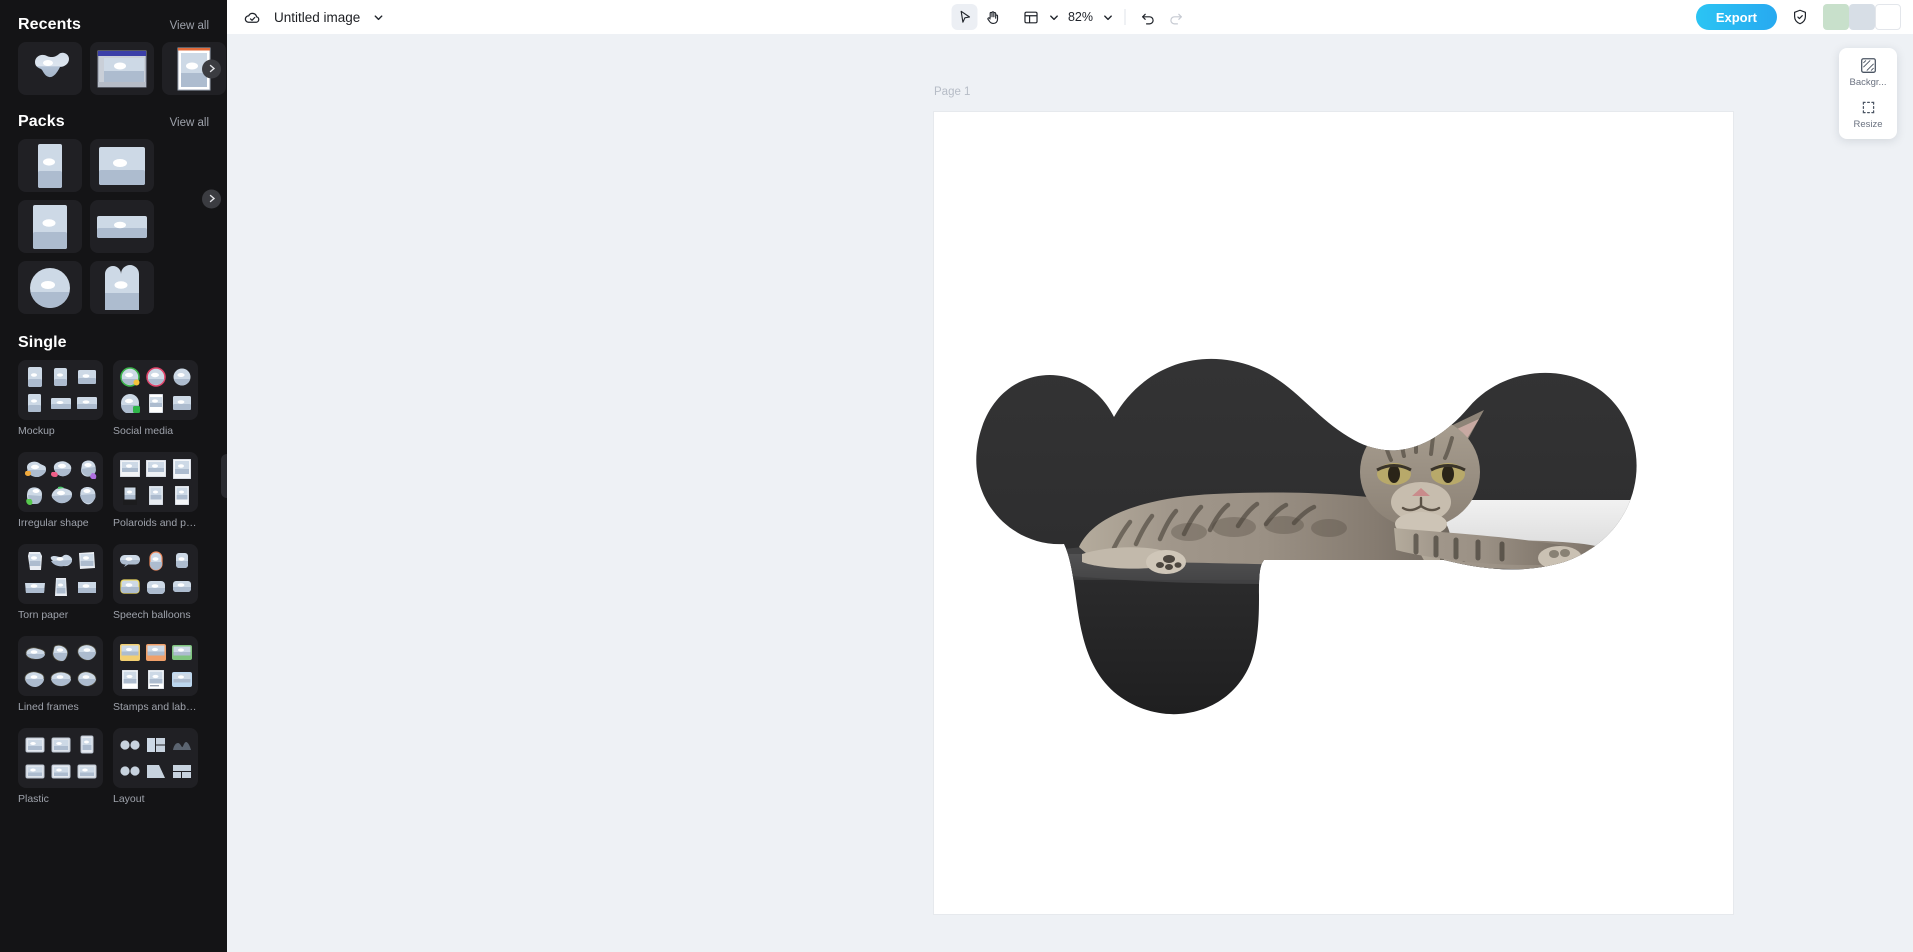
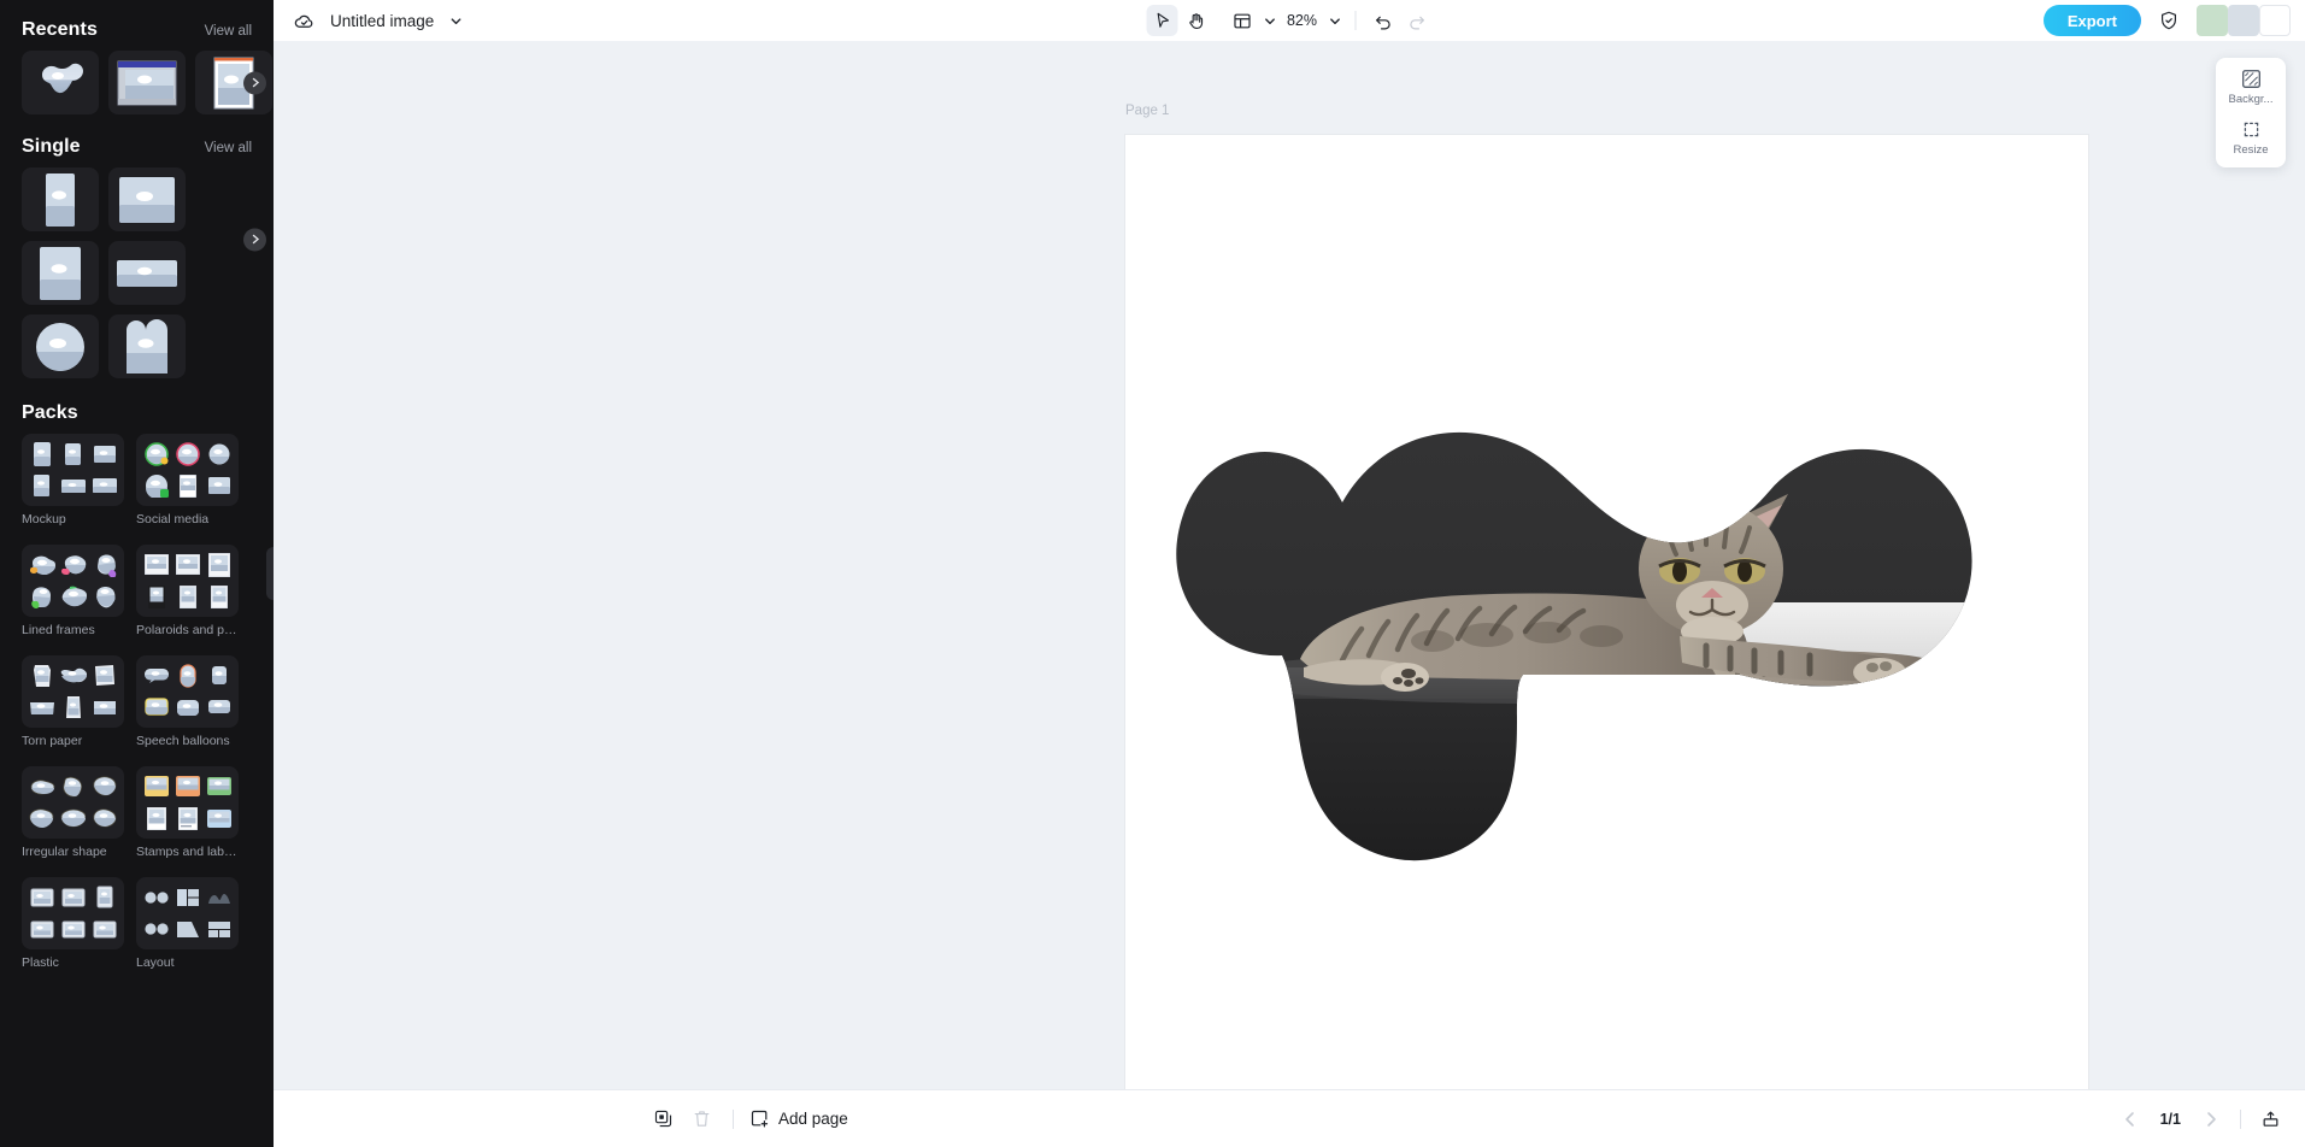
  Recents
  View all
- Packs
+ Single
  View all
- Single
+ Packs
  Mockup
  Social media
- Irregular shape
+ Lined frames
  Polaroids and pho
  Torn paper
  Speech balloons
- Lined frames
+ Irregular shape
  Stamps and labels
  Plastic
  Layout
  Untitled image
  82%
  Export
  Page 1
  Backgr...
  Resize
+ Add page
+ 1/1
